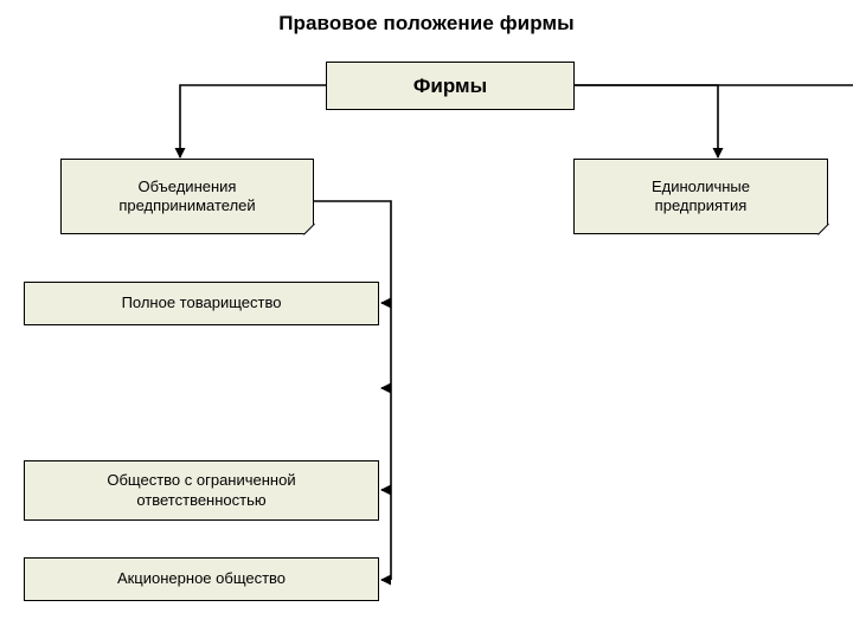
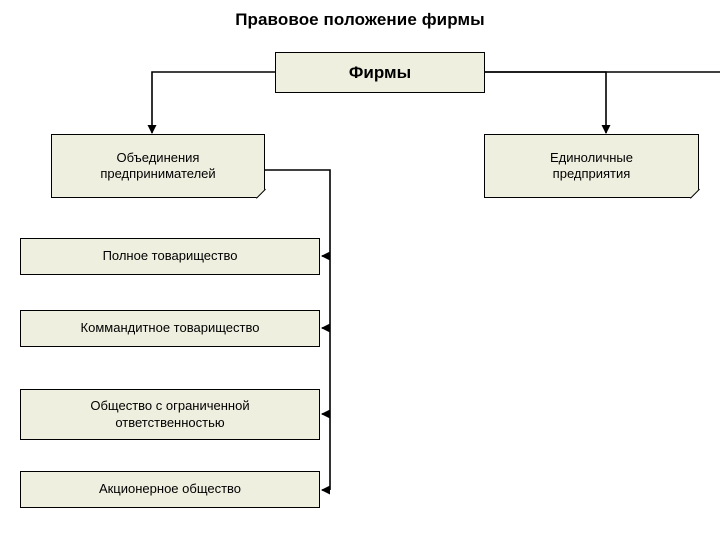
  Правовое положение фирмы
  Фирмы
  Объединения
  предпринимателей
  Единоличные
  предприятия
  Полное товарищество
+ Коммандитное товарищество
  Общество с ограниченной
  ответственностью
  Акционерное общество
